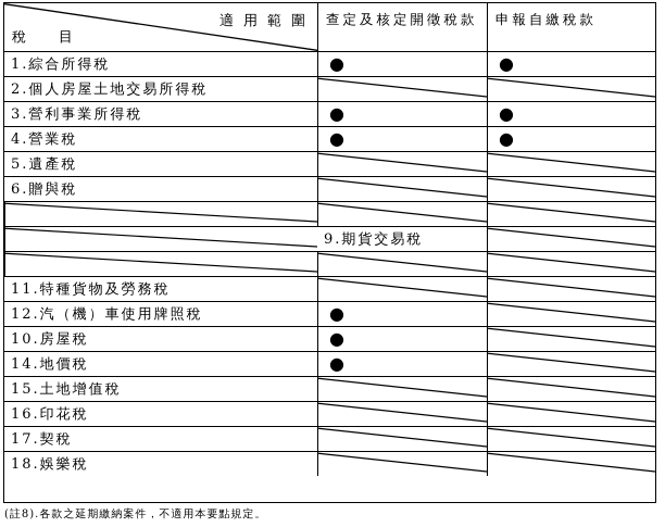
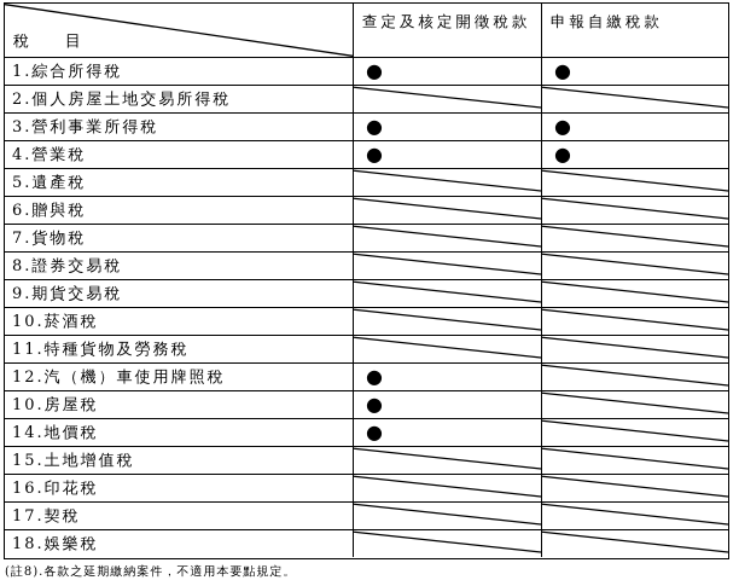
- 適用範圍
  稅目
  查定及核定開徵稅款
  申報自繳稅款
  1.綜合所得稅
  ●
  ●
  2.個人房屋土地交易所得稅
  3.營利事業所得稅
  ●
  ●
  4.營業稅
  ●
  ●
  5.遺產稅
  6.贈與稅
+ 7.貨物稅
+ 8.證券交易稅
  9.期貨交易稅
+ 10.菸酒稅
  11.特種貨物及勞務稅
  12.汽（機）車使用牌照稅
  ●
  10.房屋稅
  ●
  14.地價稅
  ●
  15.土地增值稅
  16.印花稅
  17.契稅
  18.娛樂稅
  (註8).各款之延期繳納案件，不適用本要點規定。
